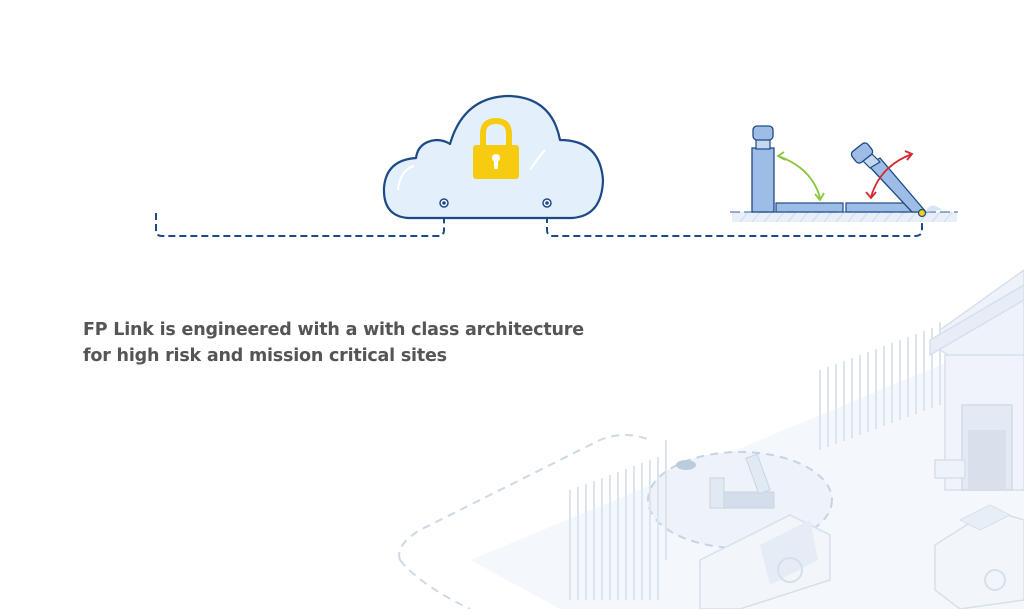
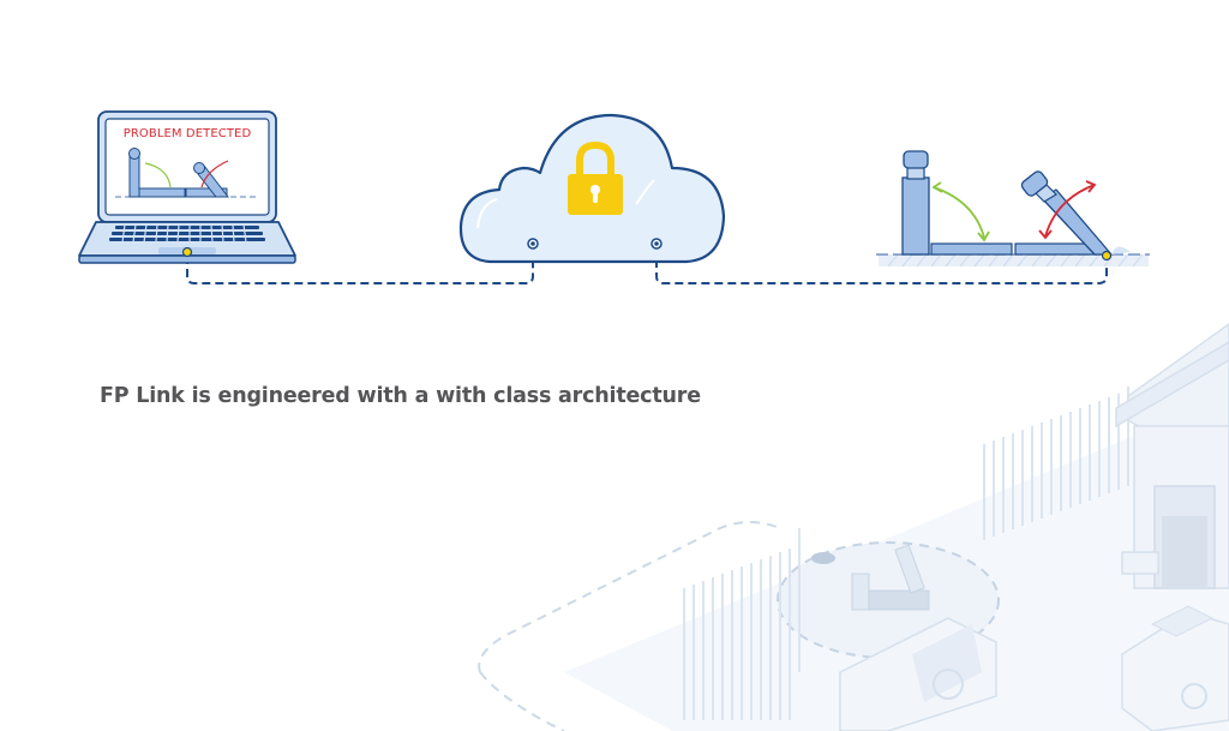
+ PROBLEM DETECTED
  FP Link is engineered with a with class architecture
- for high risk and mission critical sites
